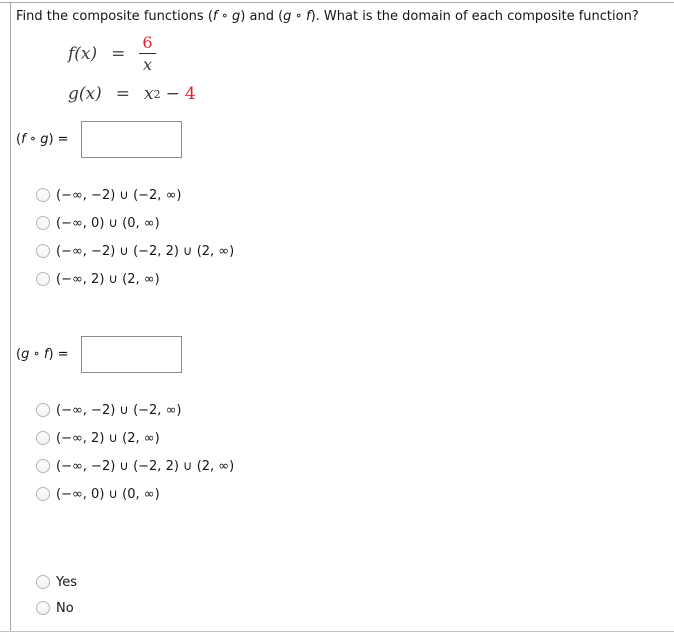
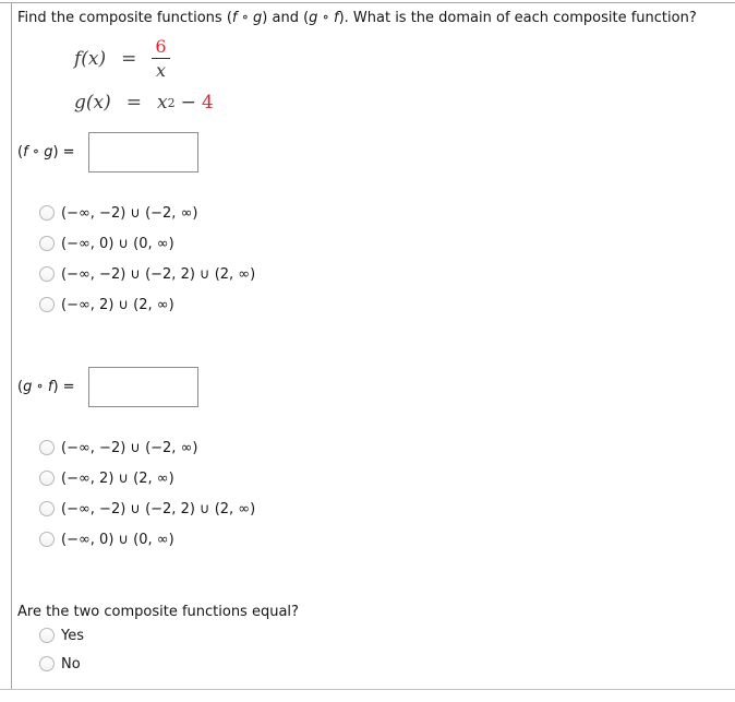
  Find the composite functions (f ∘ g) and (g ∘ f). What is the domain of each composite function?
  f(x)
  =
  6
  x
  g(x)
  =
  x
  2
  −
  4
  (f ∘ g) =
  (−∞, −2) ∪ (−2, ∞)
  (−∞, 0) ∪ (0, ∞)
  (−∞, −2) ∪ (−2, 2) ∪ (2, ∞)
  (−∞, 2) ∪ (2, ∞)
  (g ∘ f) =
  (−∞, −2) ∪ (−2, ∞)
  (−∞, 2) ∪ (2, ∞)
  (−∞, −2) ∪ (−2, 2) ∪ (2, ∞)
  (−∞, 0) ∪ (0, ∞)
+ Are the two composite functions equal?
  Yes
  No
